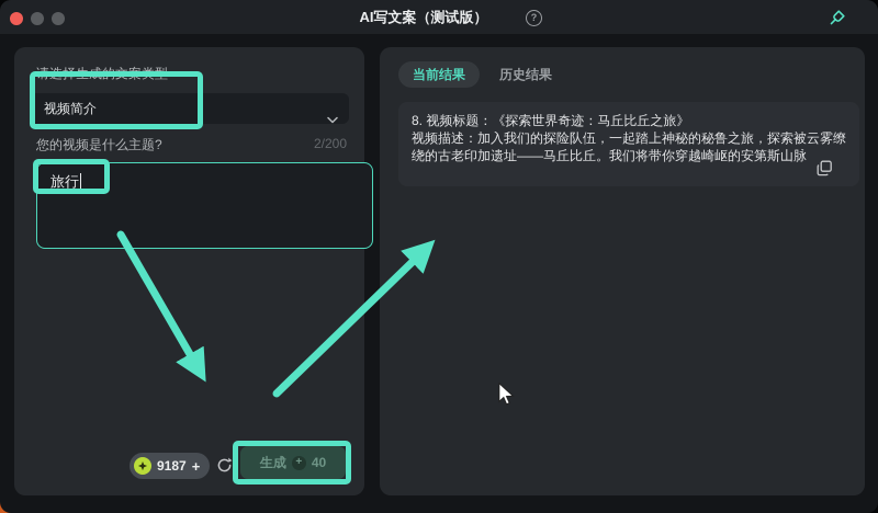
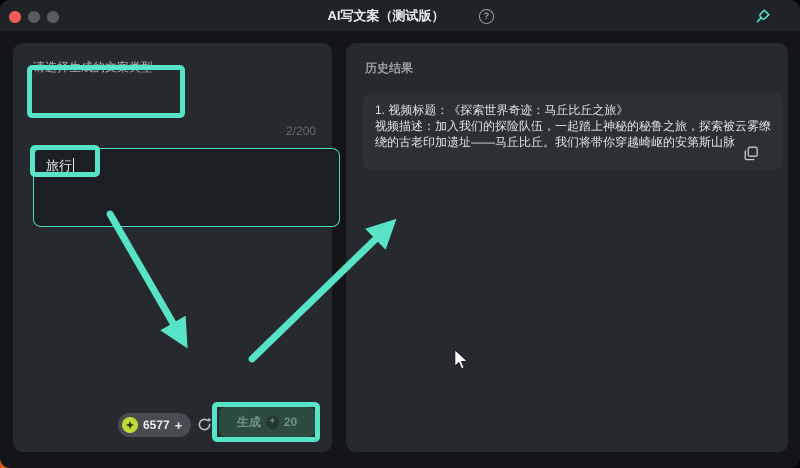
  AI写文案（测试版）
  ?
  请选择生成的文案类型
- 视频简介
- 您的视频是什么主题?
  2/200
  旅行
- 9187
+ 6577
  +
  生成
  +
- 40
+ 20
- 当前结果
  历史结果
- 8. 视频标题：《探索世界奇迹：马丘比丘之旅》
+ 1. 视频标题：《探索世界奇迹：马丘比丘之旅》
  视频描述：加入我们的探险队伍，一起踏上神秘的秘鲁之旅，探索被云雾缭绕的古老印加遗址——马丘比丘。我们将带你穿越崎岖的安第斯山脉
